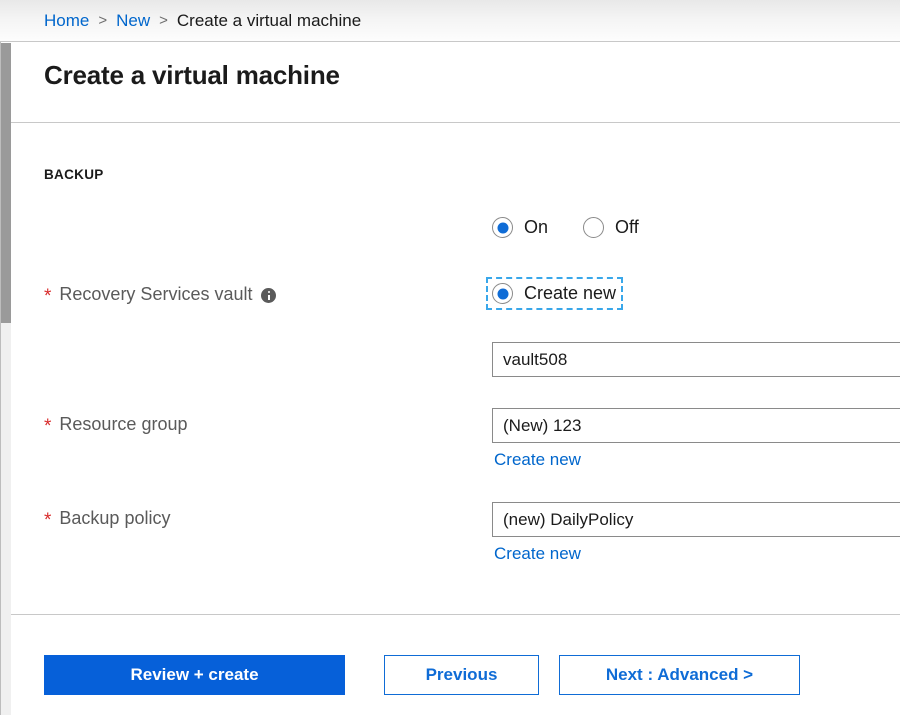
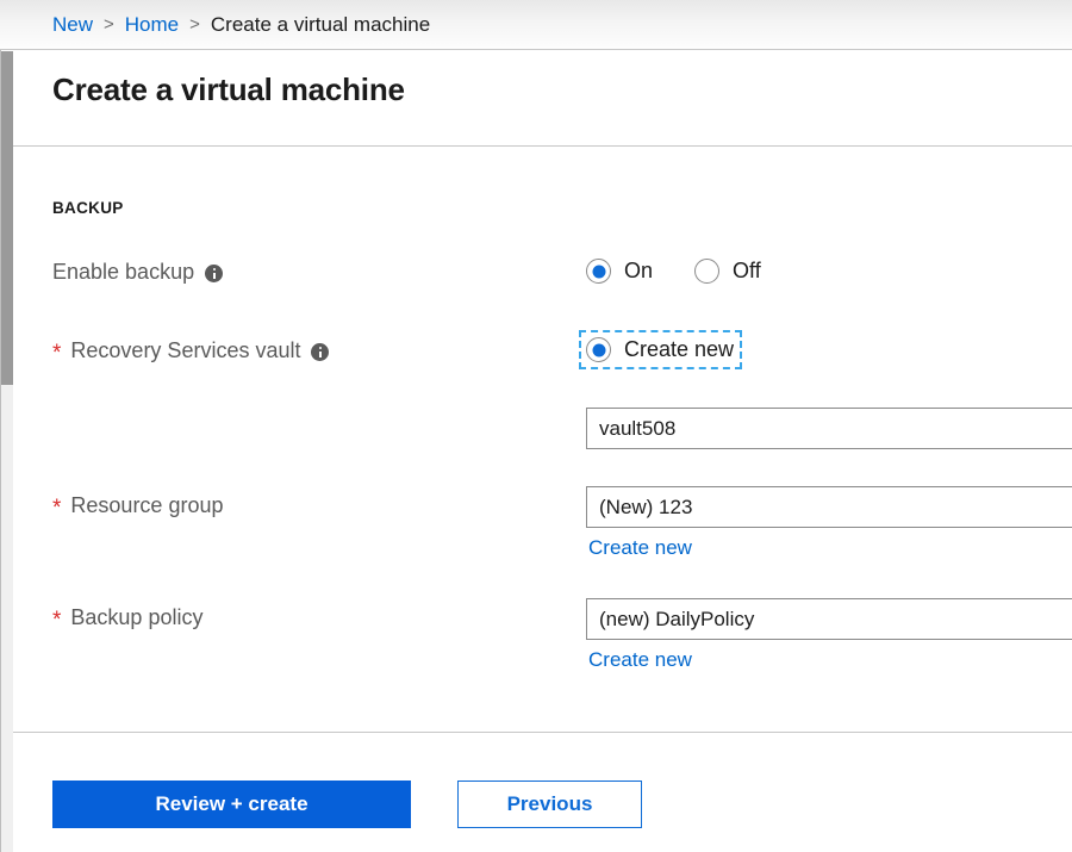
- Home
+ New
  >
- New
+ Home
  >
  Create a virtual machine
  Create a virtual machine
  BACKUP
+ Enable backup
  On
  Off
  *
  Recovery Services vault
  Create new
  vault508
  *
  Resource group
  (New) 123
  Create new
  *
  Backup policy
  (new) DailyPolicy
  Create new
  Review + create
  Previous
- Next : Advanced >
